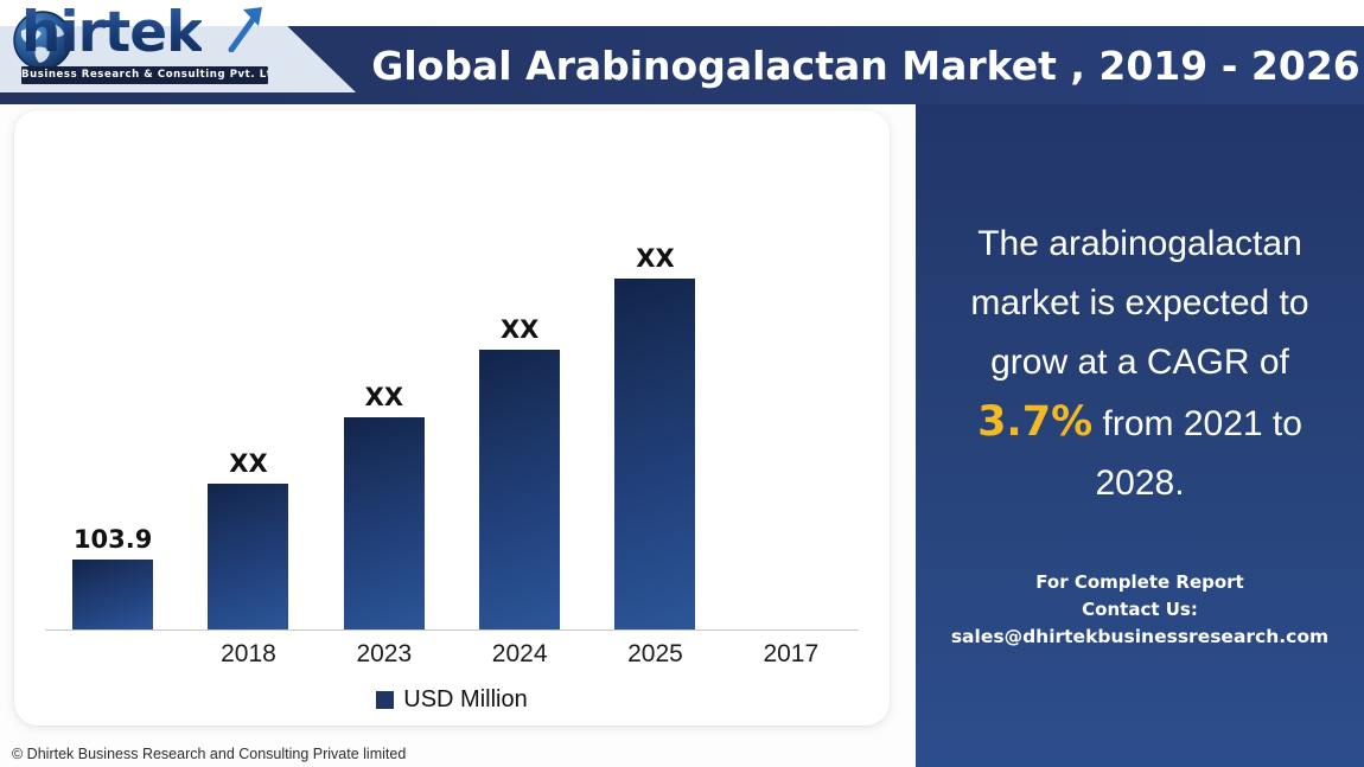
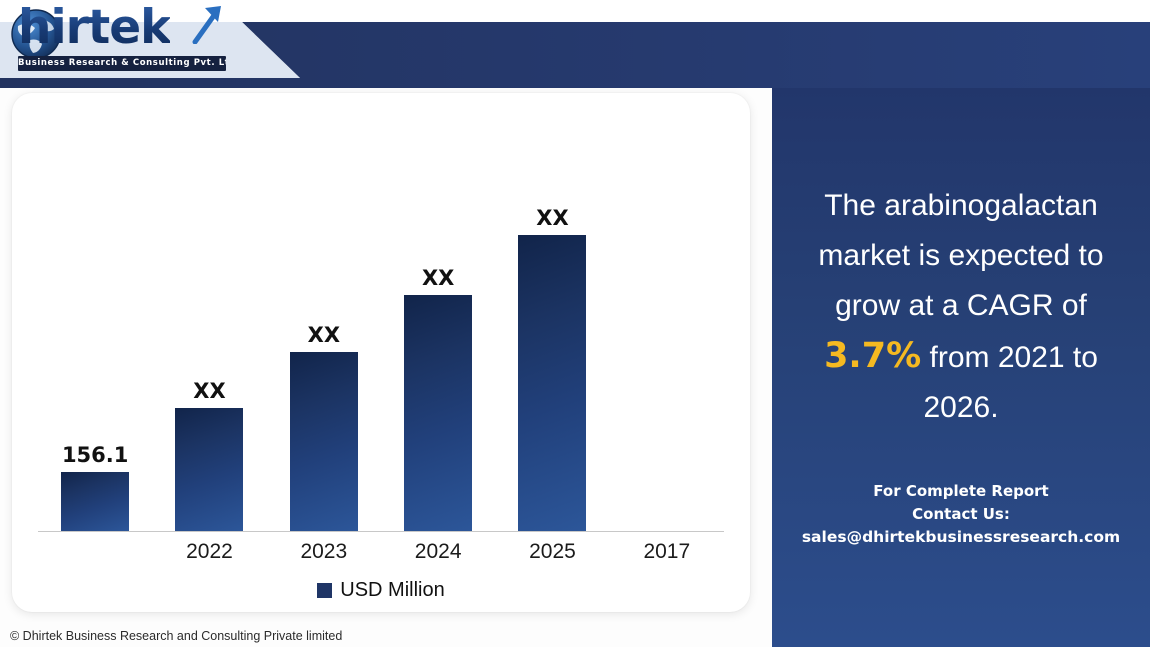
  hirtek
  Business Research & Consulting Pvt. L
- Global Arabinogalactan Market , 2019 - 2026
- 103.9
+ 156.1
  XX
  XX
  XX
  XX
- 2018
+ 2022
  2023
  2024
  2025
  2017
  USD Million
- The arabinogalactan market is expected to grow at a CAGR of 3.7% from 2021 to 2028.
+ The arabinogalactan market is expected to grow at a CAGR of 3.7% from 2021 to 2026.
  For Complete Report
  Contact Us:
  sales@dhirtekbusinessresearch.com
  © Dhirtek Business Research and Consulting Private limited
